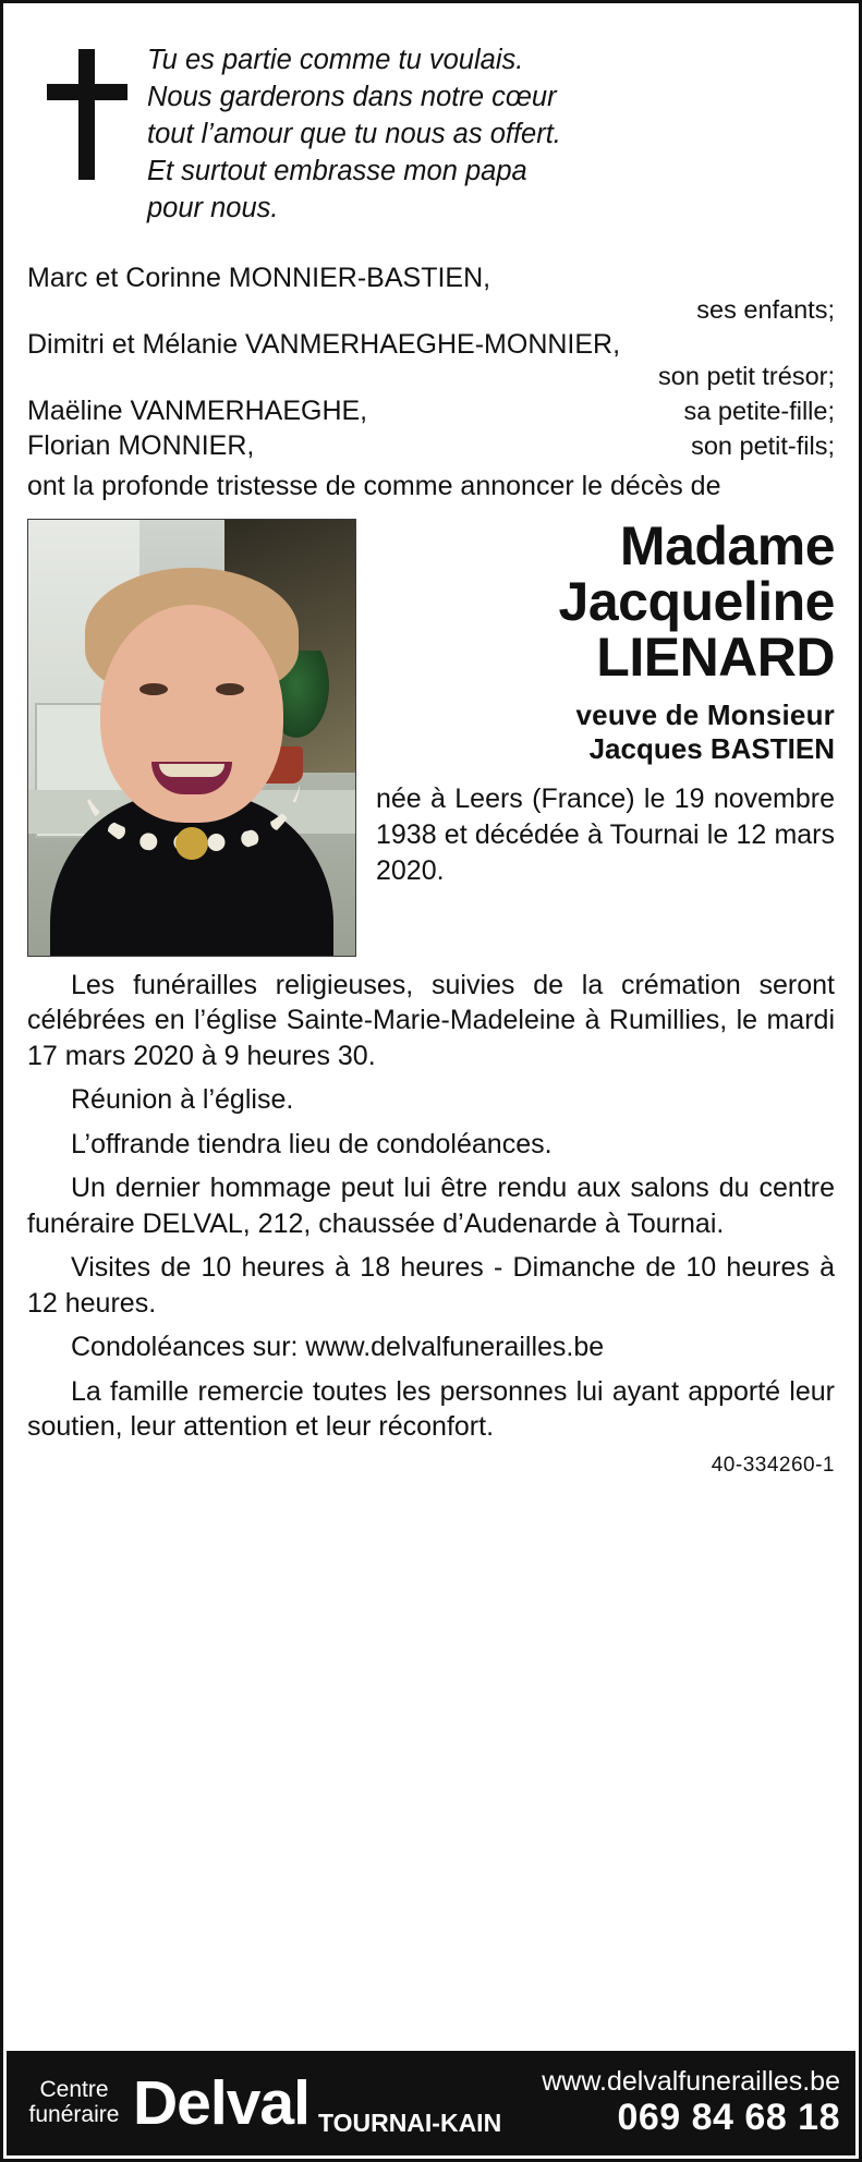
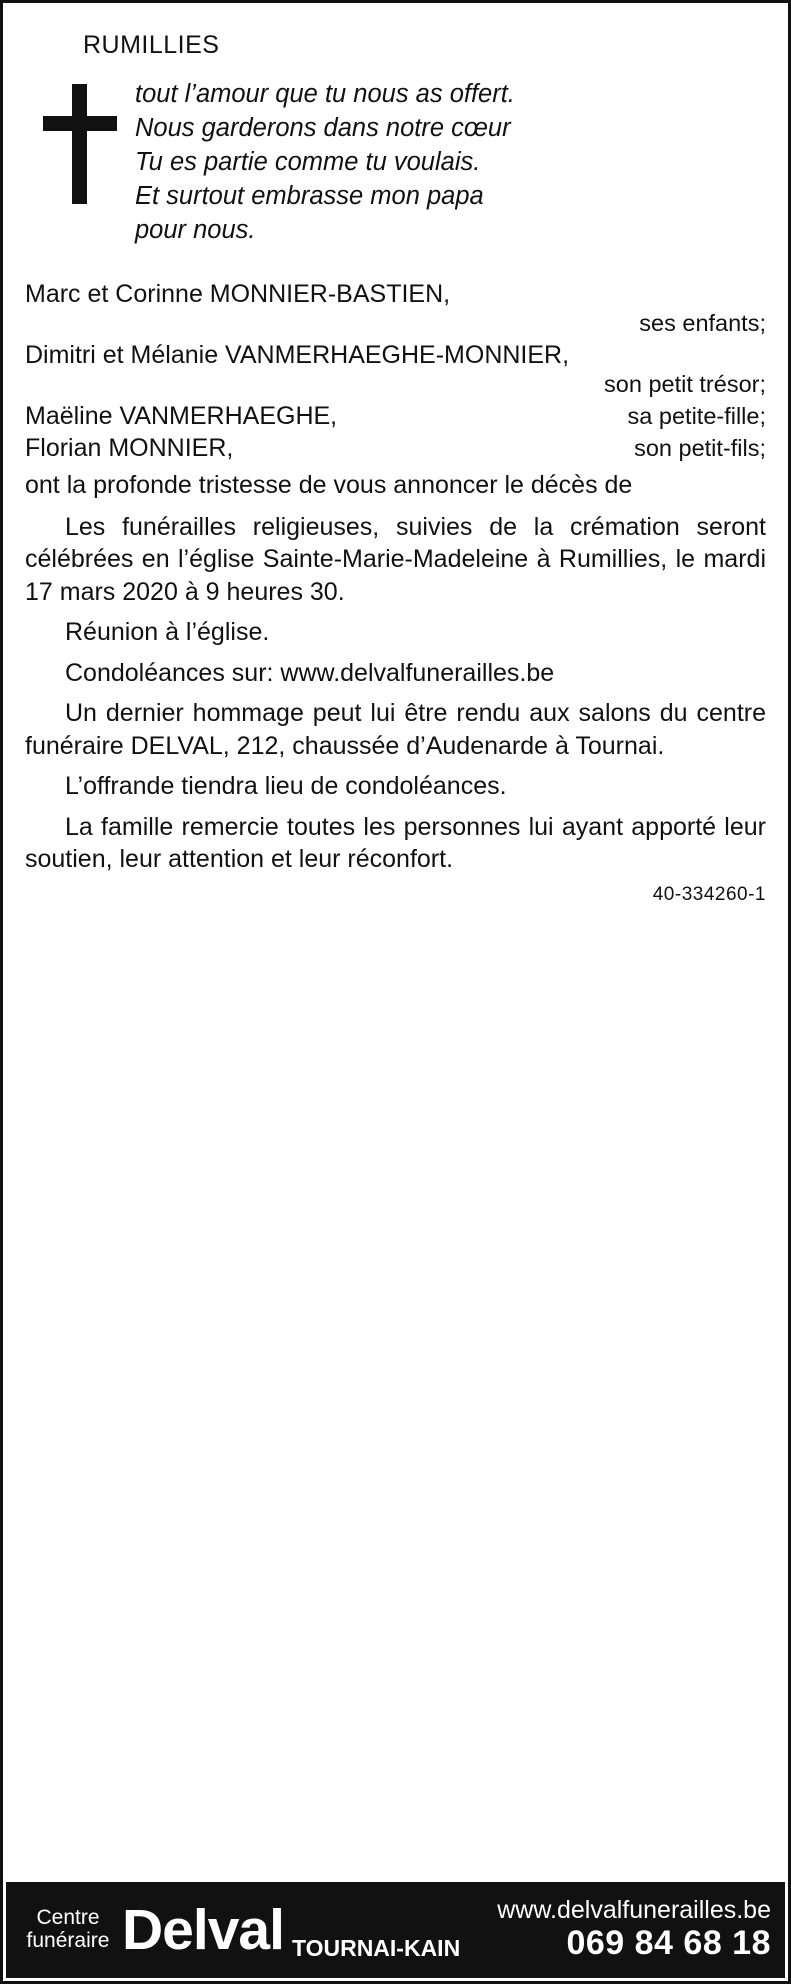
+ RUMILLIES
- Tu es partie comme tu voulais.
+ tout l’amour que tu nous as offert.
  Nous garderons dans notre cœur
- tout l’amour que tu nous as offert.
+ Tu es partie comme tu voulais.
  Et surtout embrasse mon papa
  pour nous.
  Marc et Corinne MONNIER-BASTIEN,
  ses enfants;
  Dimitri et Mélanie VANMERHAEGHE-MONNIER,
  son petit trésor;
  Maëline VANMERHAEGHE,
  sa petite-fille;
  Florian MONNIER,
  son petit-fils;
- ont la profonde tristesse de comme annoncer le décès de
+ ont la profonde tristesse de vous annoncer le décès de
- Madame
- Jacqueline
- LIENARD
- veuve de Monsieur
- Jacques BASTIEN
- née à Leers (France) le 19 novembre 1938 et décédée à Tournai le 12 mars 2020.
  Les funérailles religieuses, suivies de la crémation seront célébrées en l’église Sainte-Marie-Madeleine à Rumillies, le mardi 17 mars 2020 à 9 heures 30.
  Réunion à l’église.
- L’offrande tiendra lieu de condoléances.
+ Condoléances sur: www.delvalfunerailles.be
  Un dernier hommage peut lui être rendu aux salons du centre funéraire DELVAL, 212, chaussée d’Audenarde à Tournai.
- Visites de 10 heures à 18 heures - Dimanche de 10 heures à 12 heures.
- Condoléances sur: www.delvalfunerailles.be
+ L’offrande tiendra lieu de condoléances.
  La famille remercie toutes les personnes lui ayant apporté leur soutien, leur attention et leur réconfort.
  40-334260-1
  Centre
  funéraire
  Delval
  TOURNAI-KAIN
  www.delvalfunerailles.be
  069 84 68 18
